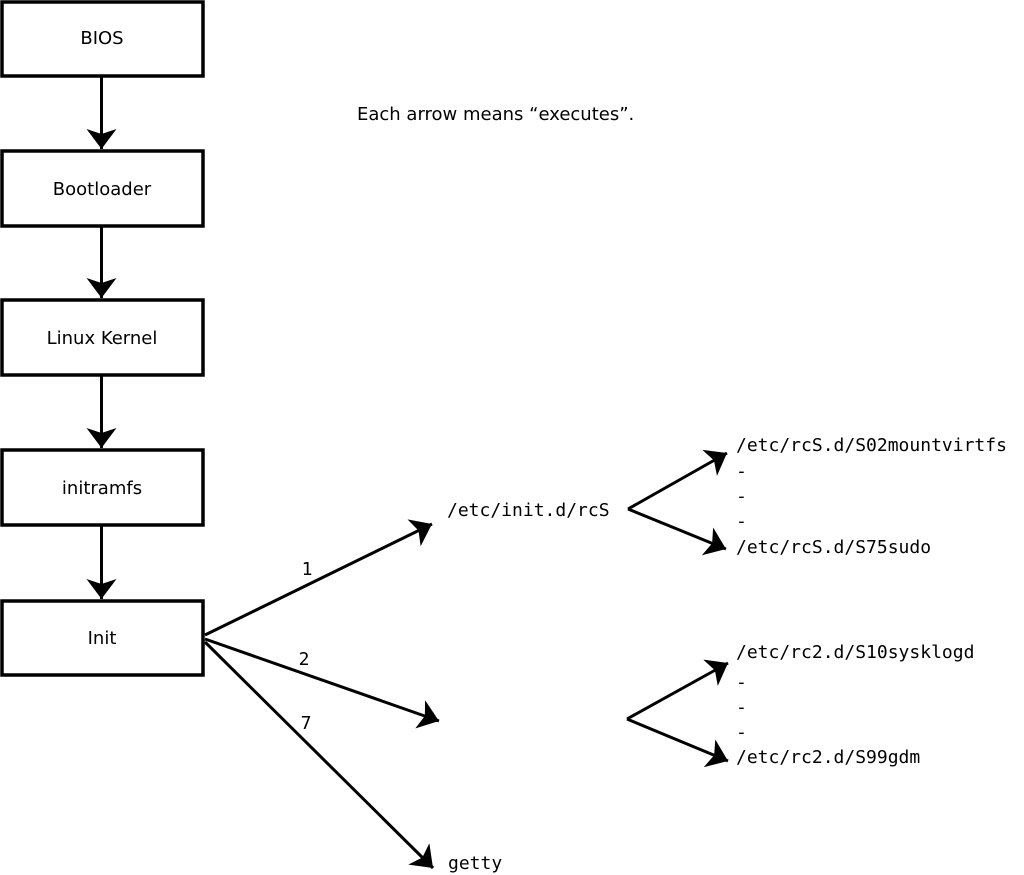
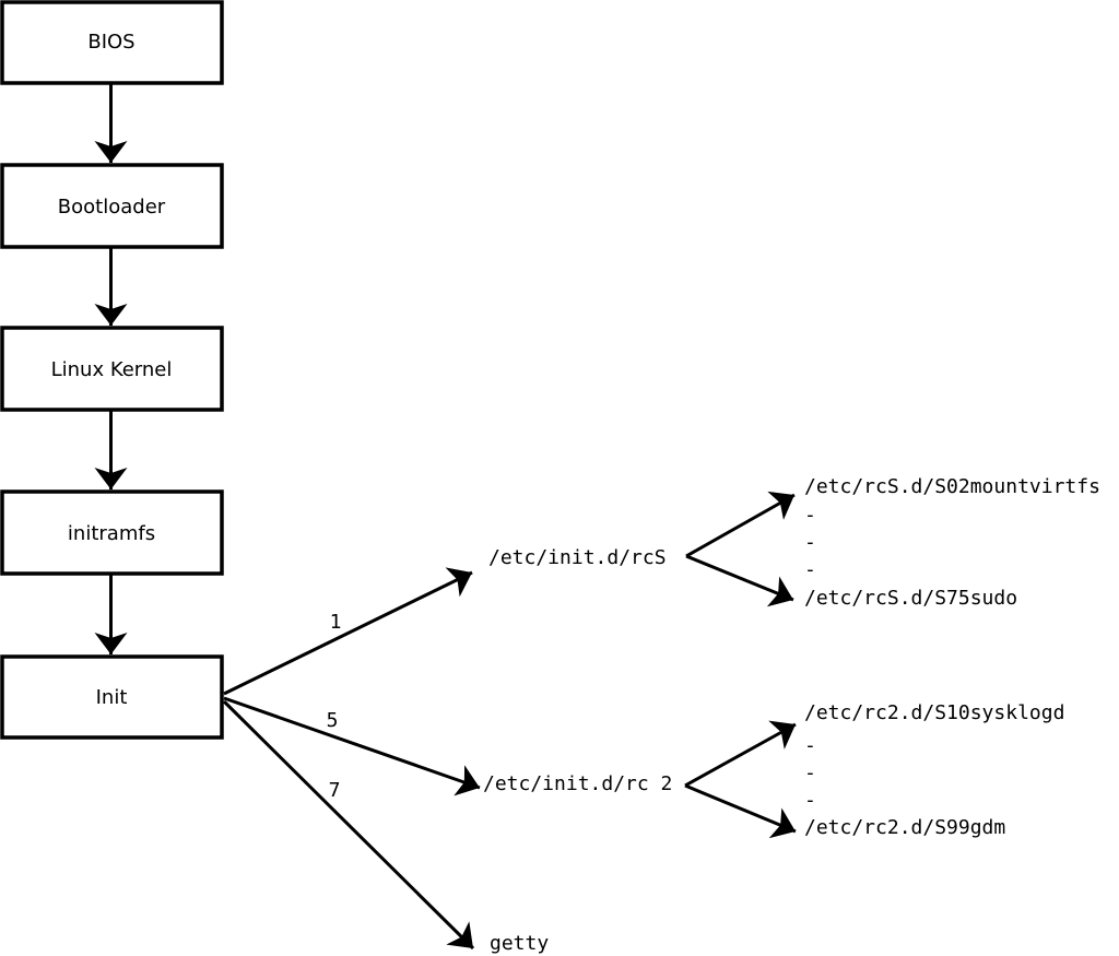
- Each arrow means “executes”.
  BIOS
  Bootloader
  Linux Kernel
  initramfs
  Init
  1
- 2
+ 5
  7
  /etc/init.d/rcS
+ /etc/init.d/rc 2
  getty
  /etc/rcS.d/S02mountvirtfs
  -
  -
  -
  /etc/rcS.d/S75sudo
  /etc/rc2.d/S10sysklogd
  -
  -
  -
  /etc/rc2.d/S99gdm
